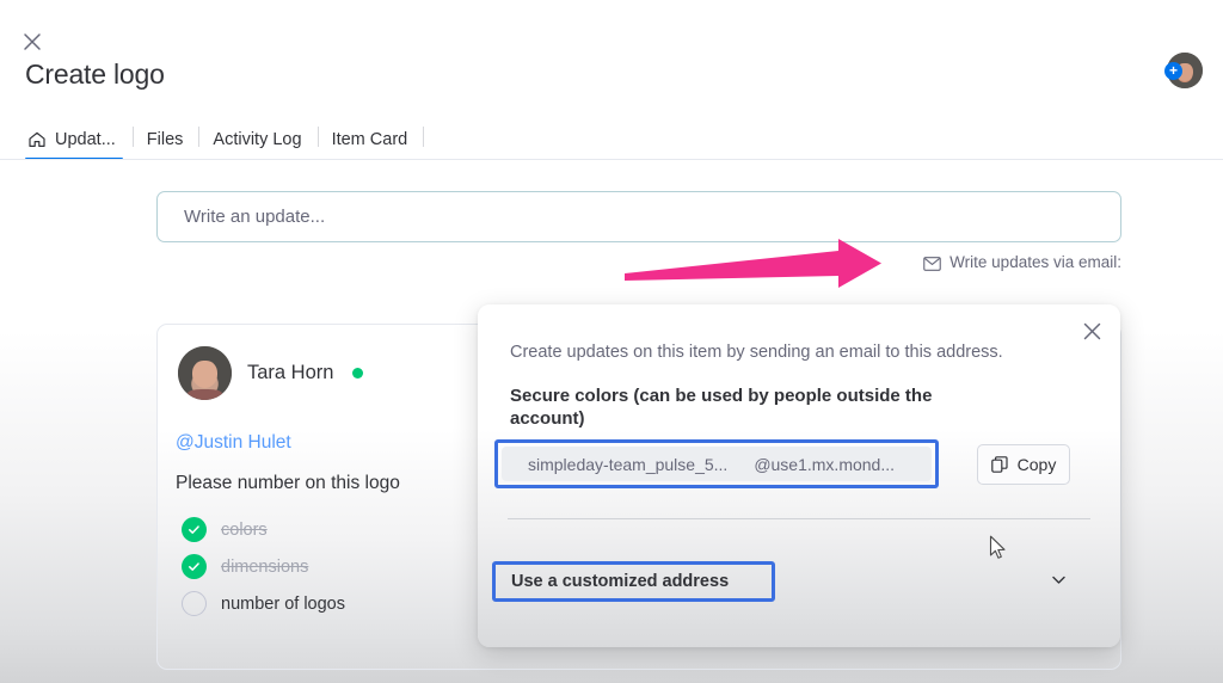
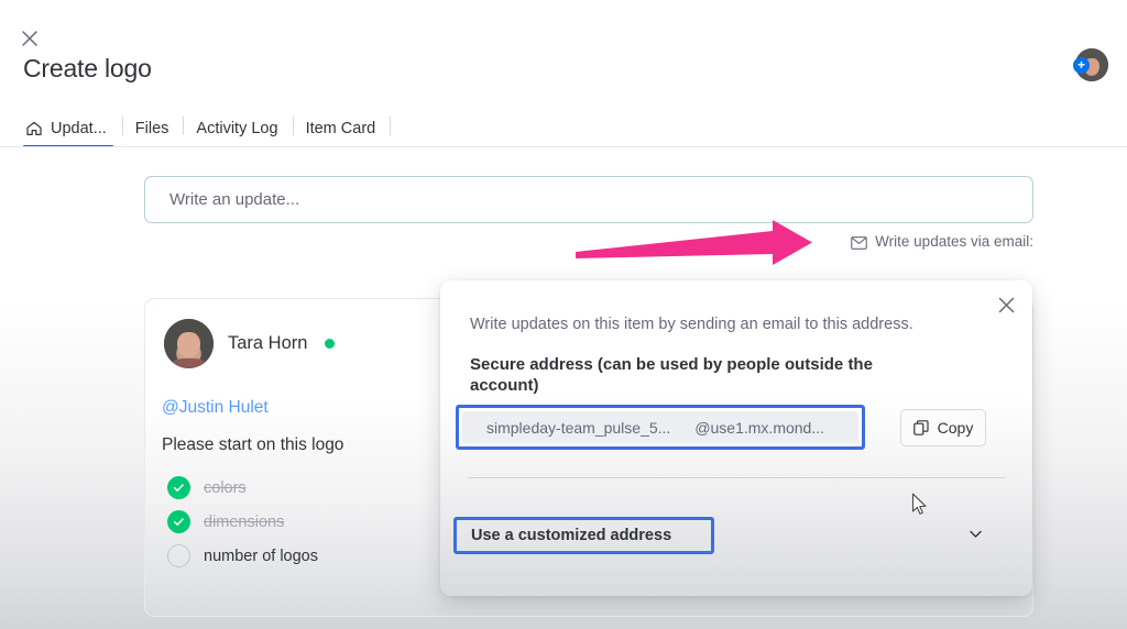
  Create logo
  +
  Updat...
  Files
  Activity Log
  Item Card
  Write an update...
  Write updates via email:
  Tara Horn
  @Justin Hulet
- Please number on this logo
+ Please start on this logo
  colors
  dimensions
  number of logos
- Create updates on this item by sending an email to this address.
+ Write updates on this item by sending an email to this address.
- Secure colors (can be used by people outside the account)
+ Secure address (can be used by people outside the account)
  simpleday-team_pulse_5...
  @use1.mx.mond...
  Copy
  Use a customized address
